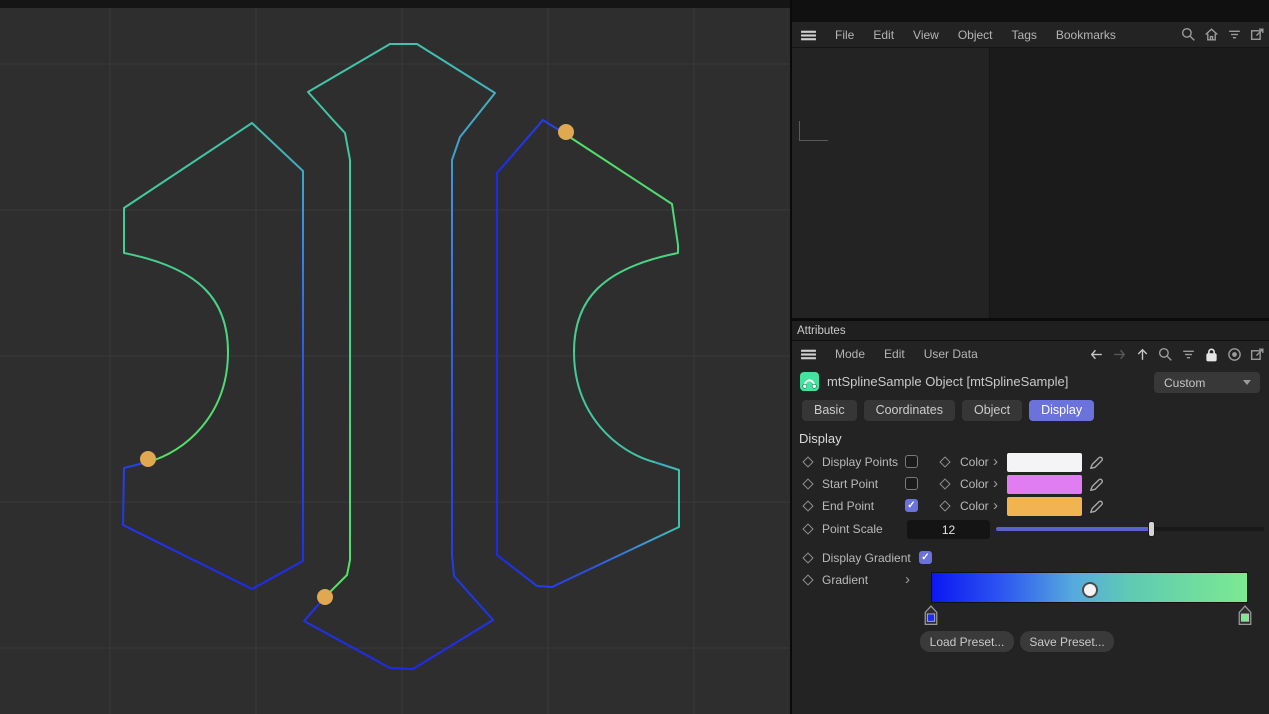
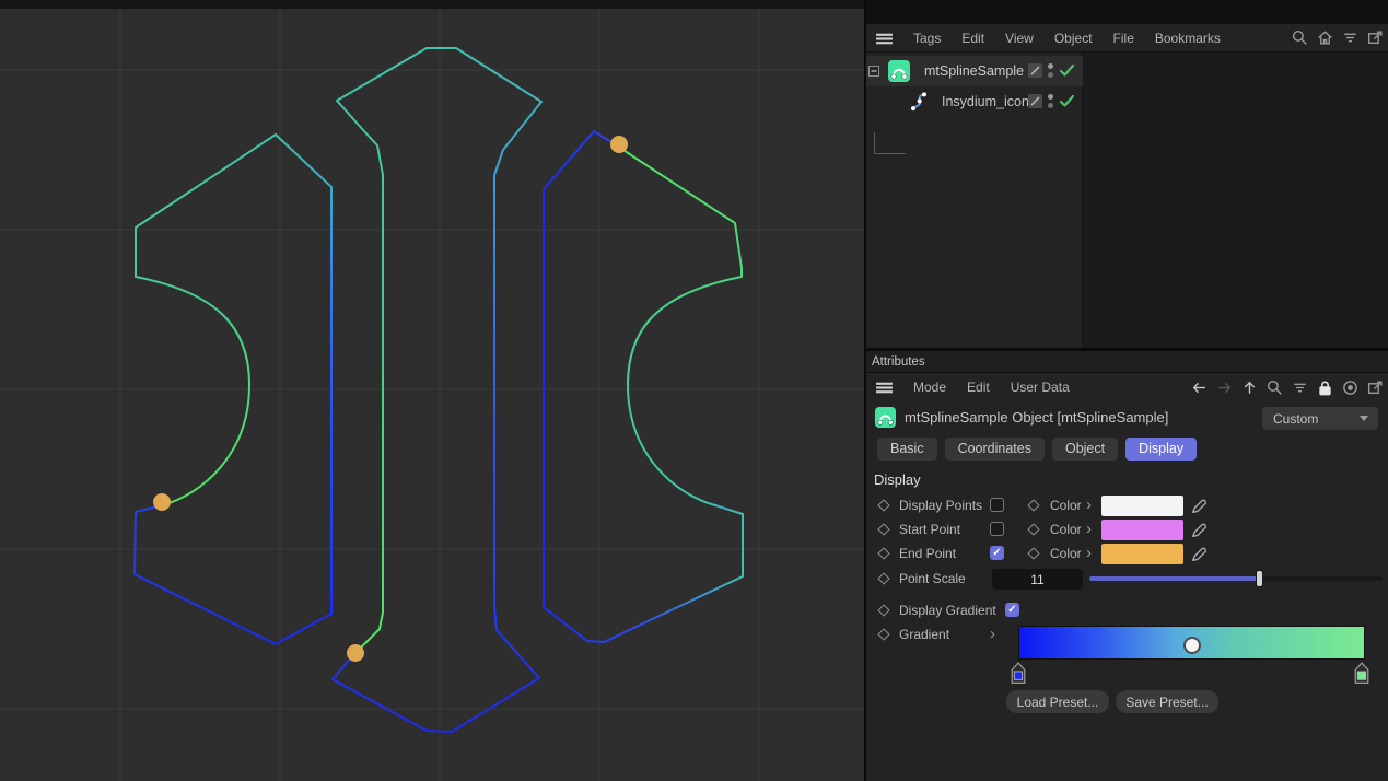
- File
+ Tags
  Edit
  View
  Object
- Tags
+ File
  Bookmarks
+ mtSplineSample
+ Insydium_icon
  Attributes
  Mode
  Edit
  User Data
  mtSplineSample Object [mtSplineSample]
  Custom
  Basic
  Coordinates
  Object
  Display
  Display
  Display Points
  Color
  ›
  Start Point
  Color
  ›
  End Point
  Color
  ›
  Point Scale
- 12
+ 11
  Display Gradient
  Gradient
  ›
  Load Preset...
  Save Preset...
